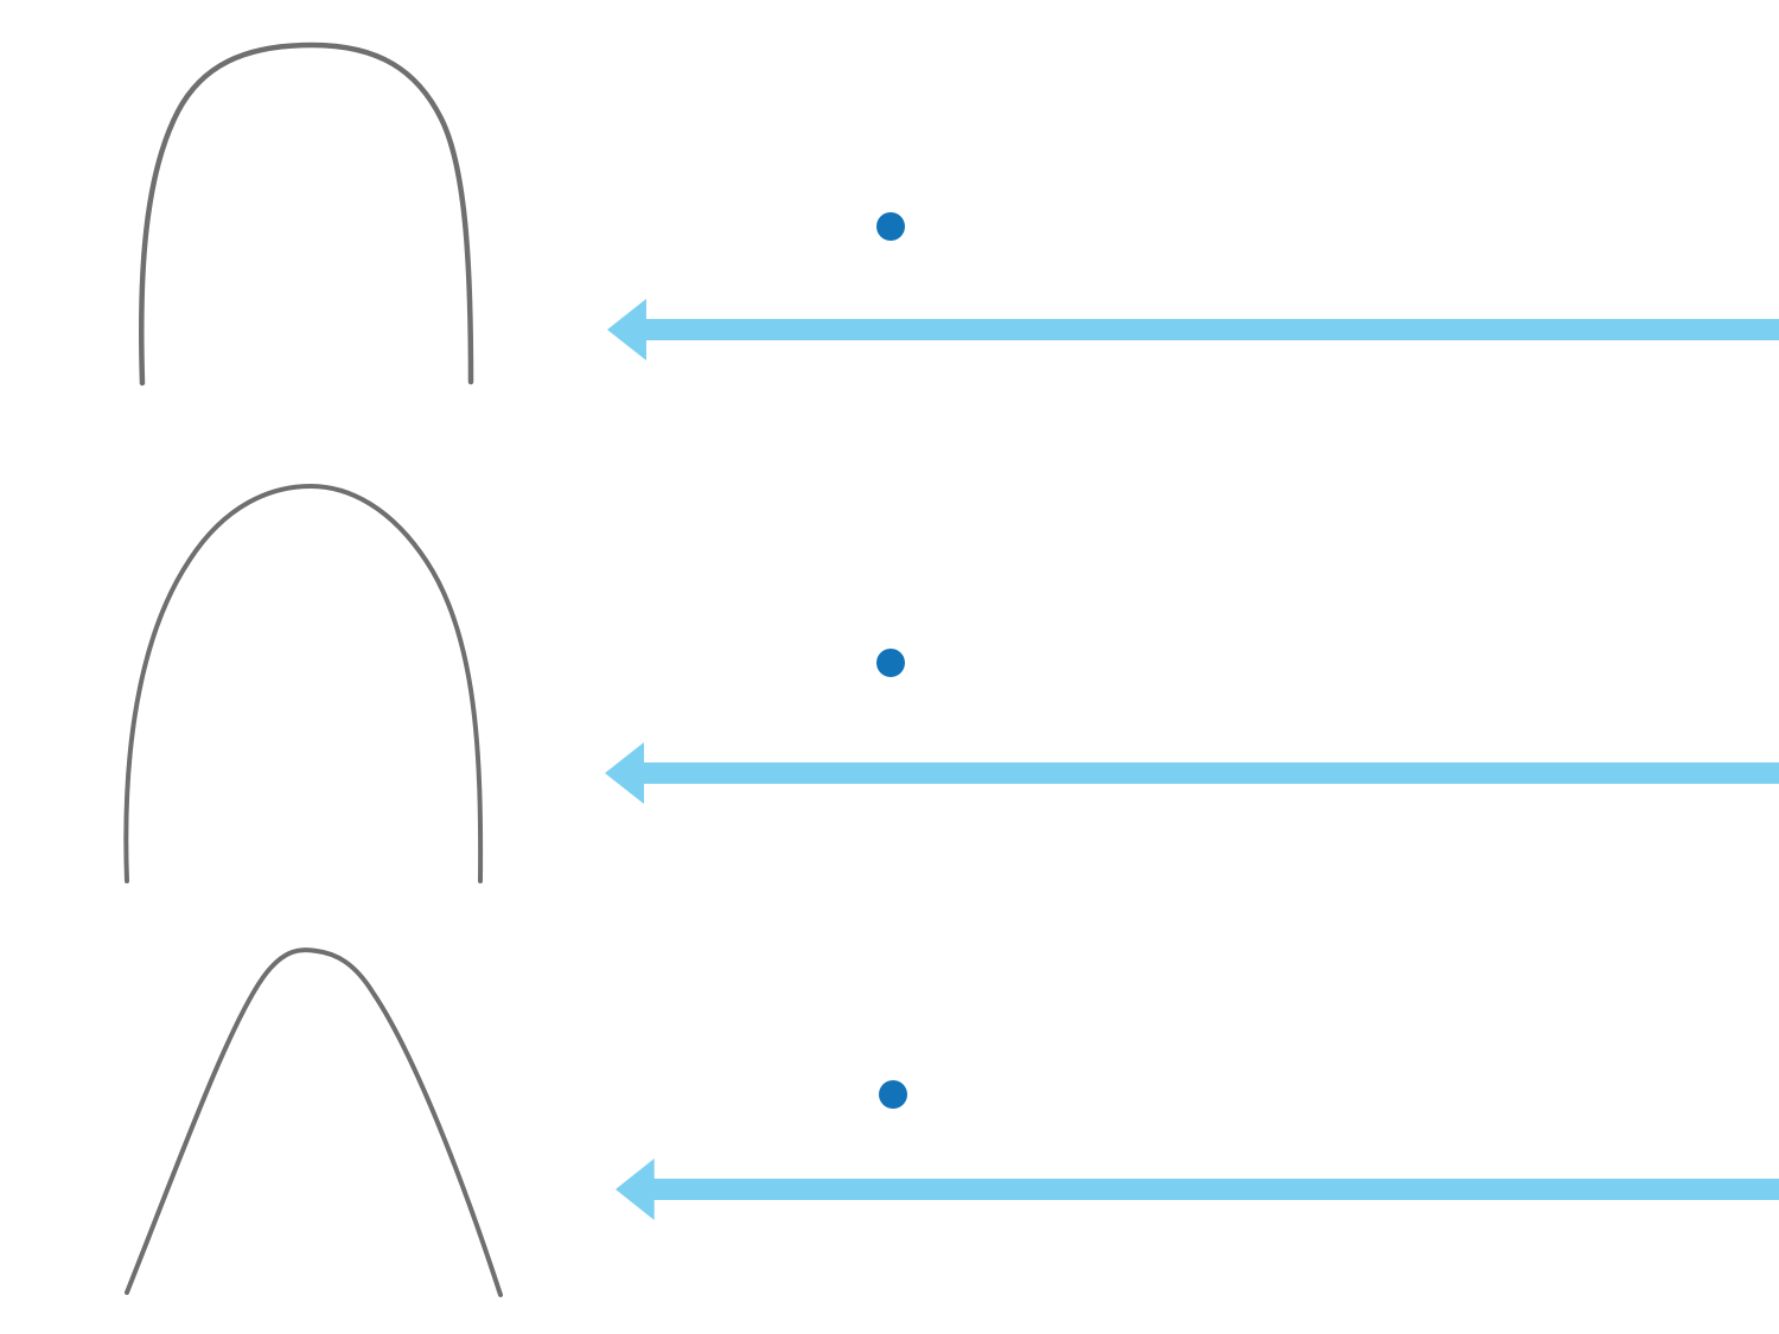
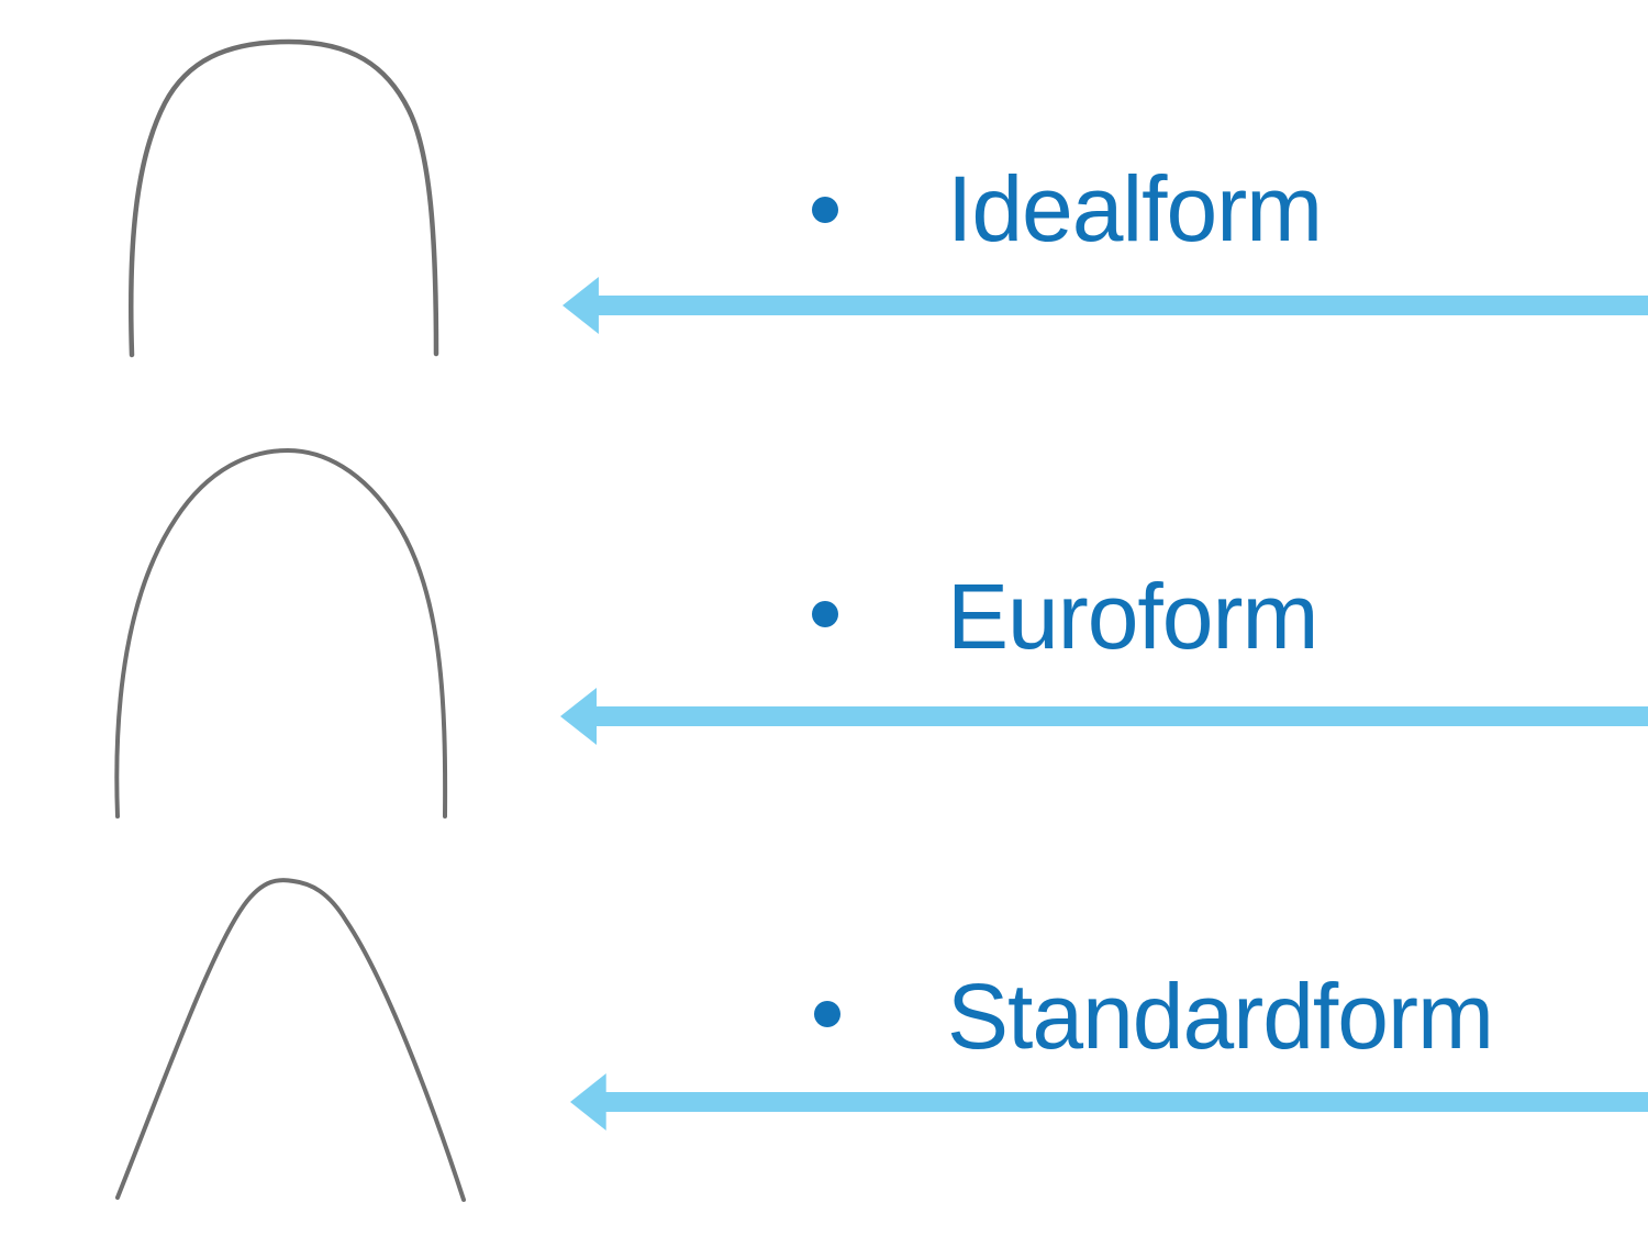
+ Idealform
+ Euroform
+ Standardform
